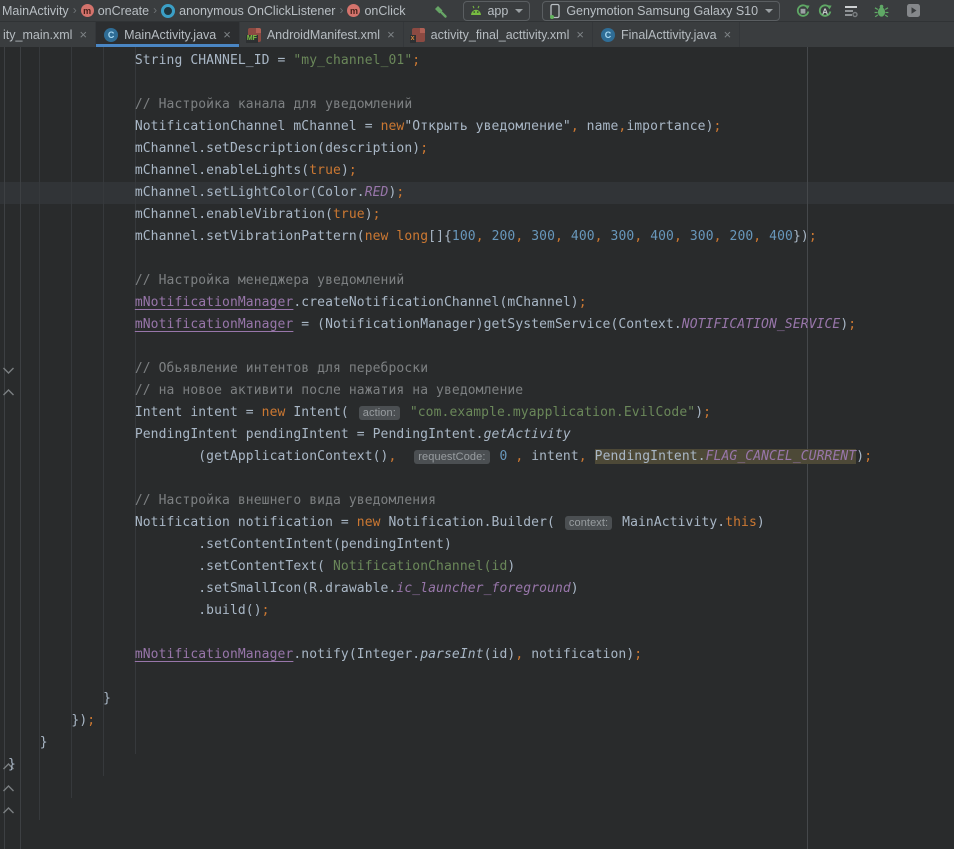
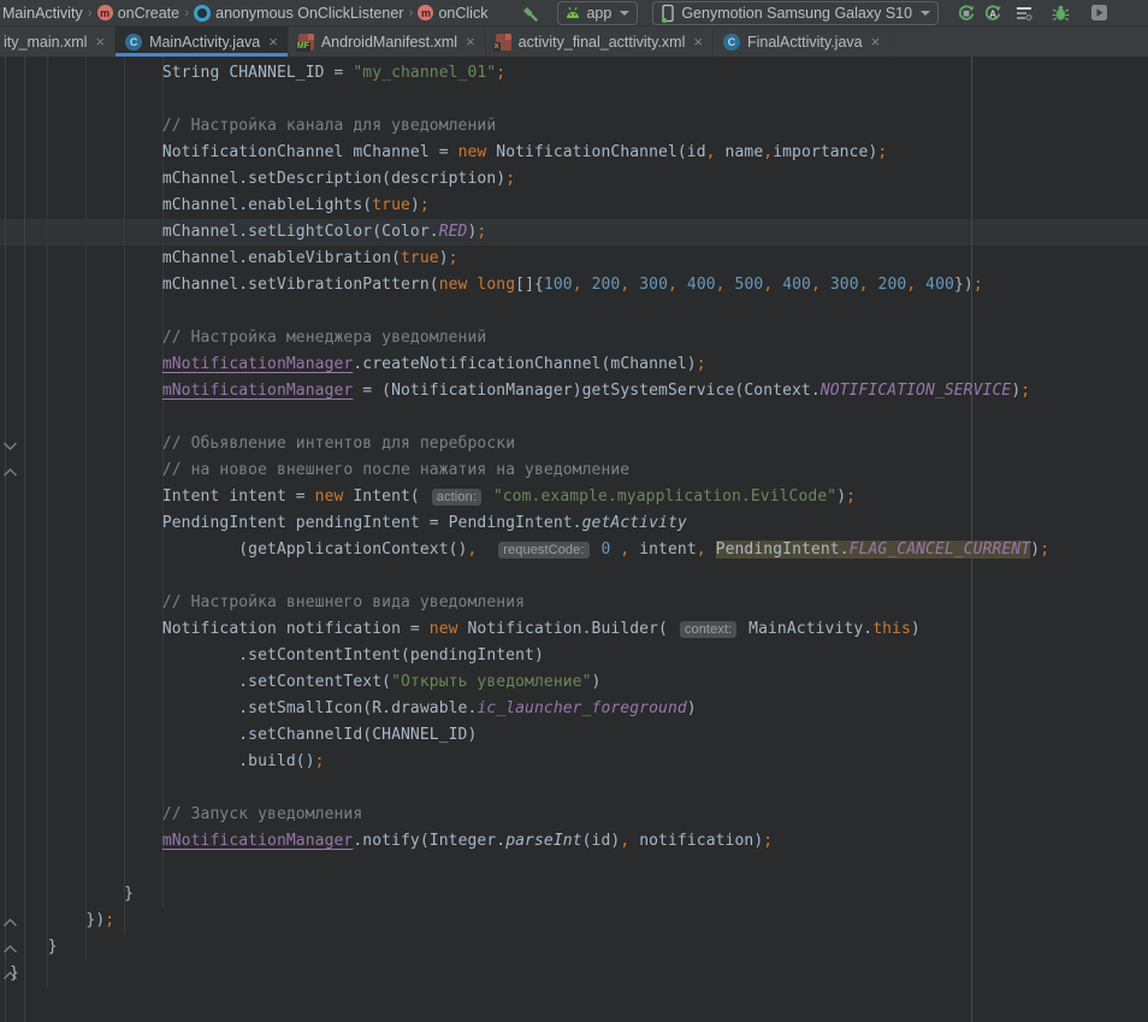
  MainActivity
  ›
  m
  onCreate
  ›
  anonymous OnClickListener
  ›
  m
  onClick
  app
  Genymotion Samsung Galaxy S10
  A
  ity_main.xml
  ×
  C
  MainActivity.java
  ×
  AndroidManifest.xml
  ×
  activity_final_acttivity.xml
  ×
  C
  FinalActtivity.java
  ×
  String CHANNEL_ID = "my_channel_01";
  // Настройка канала для уведомлений
- NotificationChannel mChannel = new"Открыть уведомление", name,importance);
+ NotificationChannel mChannel = new NotificationChannel(id, name,importance);
  mChannel.setDescription(description);
  mChannel.enableLights(true);
  mChannel.setLightColor(Color.RED);
  mChannel.enableVibration(true);
- mChannel.setVibrationPattern(new long[]{100, 200, 300, 400, 300, 400, 300, 200, 400});
+ mChannel.setVibrationPattern(new long[]{100, 200, 300, 400, 500, 400, 300, 200, 400});
  // Настройка менеджера уведомлений
  mNotificationManager.createNotificationChannel(mChannel);
  mNotificationManager = (NotificationManager)getSystemService(Context.NOTIFICATION_SERVICE);
  // Обьявление интентов для переброски
- // на новое активити после нажатия на уведомление
+ // на новое внешнего после нажатия на уведомление
  Intent intent = new Intent( action: "com.example.myapplication.EvilCode");
  PendingIntent pendingIntent = PendingIntent.getActivity
  (getApplicationContext(), requestCode: 0 , intent, PendingIntent.FLAG_CANCEL_CURRENT);
  // Настройка внешнего вида уведомления
  Notification notification = new Notification.Builder( context: MainActivity.this)
  .setContentIntent(pendingIntent)
- .setContentText( NotificationChannel(id)
+ .setContentText("Открыть уведомление")
  .setSmallIcon(R.drawable.ic_launcher_foreground)
+ .setChannelId(CHANNEL_ID)
  .build();
+ // Запуск уведомления
  mNotificationManager.notify(Integer.parseInt(id), notification);
  }
  });
  }
  }
